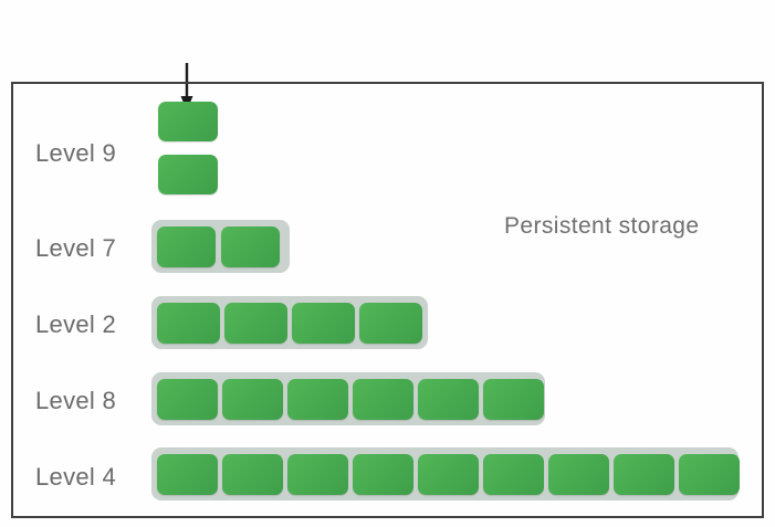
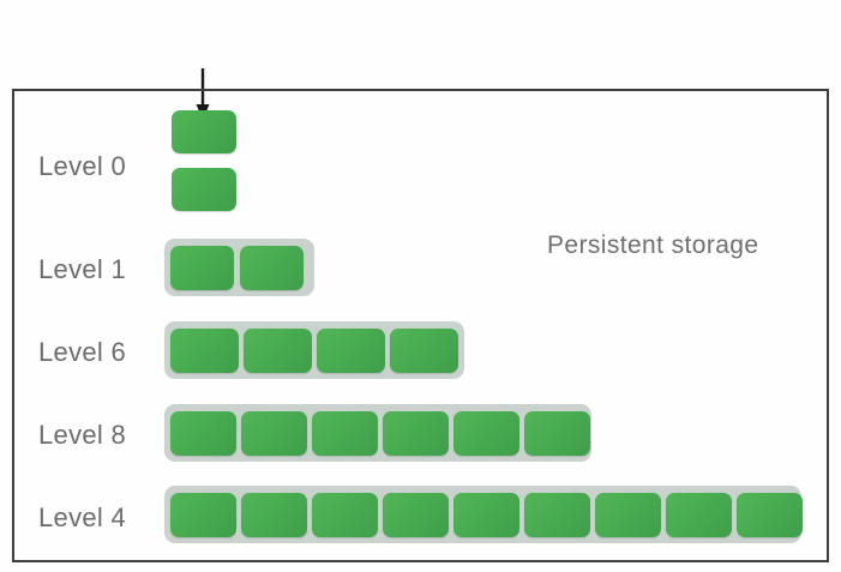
  Persistent storage
- Level 9
+ Level 0
- Level 7
+ Level 1
- Level 2
+ Level 6
  Level 8
  Level 4
